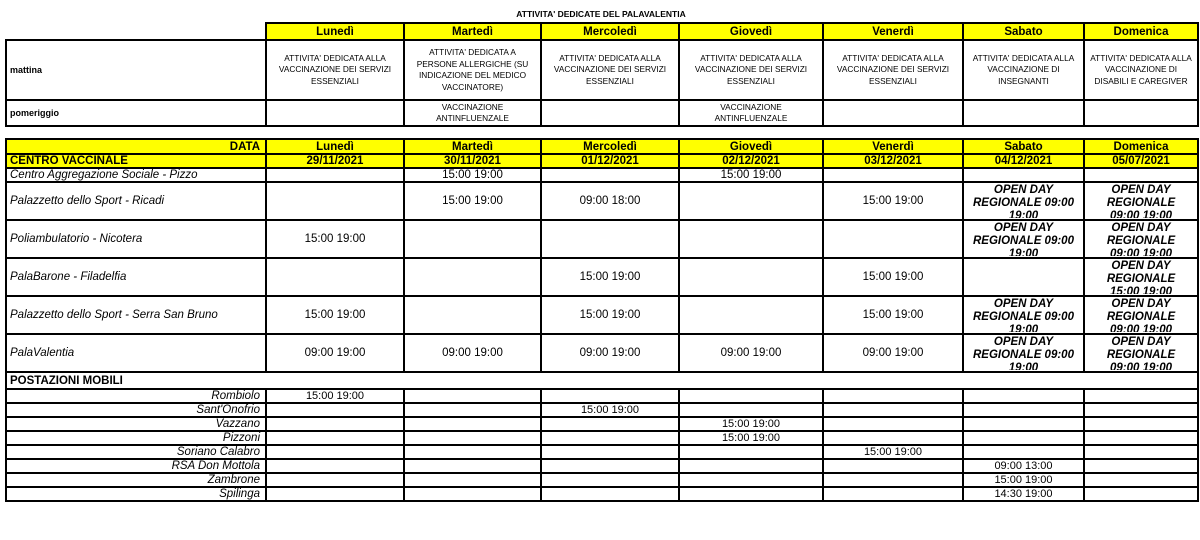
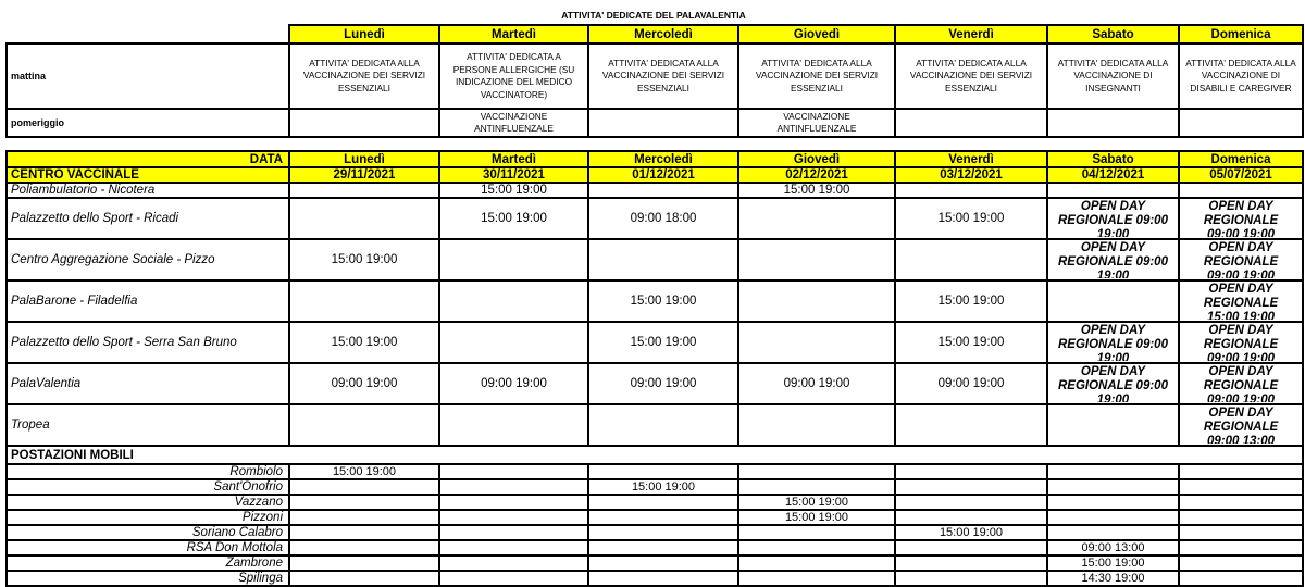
  ATTIVITA' DEDICATE DEL PALAVALENTIA
  	Lunedì	Martedì	Mercoledì	Giovedì	Venerdì	Sabato	Domenica
  mattina	ATTIVITA' DEDICATA ALLA VACCINAZIONE DEI SERVIZI ESSENZIALI	ATTIVITA' DEDICATA A PERSONE ALLERGICHE (SU INDICAZIONE DEL MEDICO VACCINATORE)	ATTIVITA' DEDICATA ALLA VACCINAZIONE DEI SERVIZI ESSENZIALI	ATTIVITA' DEDICATA ALLA VACCINAZIONE DEI SERVIZI ESSENZIALI	ATTIVITA' DEDICATA ALLA VACCINAZIONE DEI SERVIZI ESSENZIALI	ATTIVITA' DEDICATA ALLA VACCINAZIONE DI INSEGNANTI	ATTIVITA' DEDICATA ALLA VACCINAZIONE DI DISABILI E CAREGIVER
  pomeriggio		VACCINAZIONE ANTINFLUENZALE		VACCINAZIONE ANTINFLUENZALE
  DATA	Lunedì	Martedì	Mercoledì	Giovedì	Venerdì	Sabato	Domenica
  CENTRO VACCINALE	29/11/2021	30/11/2021	01/12/2021	02/12/2021	03/12/2021	04/12/2021	05/07/2021
- Centro Aggregazione Sociale - Pizzo		15:00 19:00		15:00 19:00
+ Poliambulatorio - Nicotera		15:00 19:00		15:00 19:00
  Palazzetto dello Sport - Ricadi		15:00 19:00	09:00 18:00		15:00 19:00	OPEN DAY REGIONALE 09:00 19:00	OPEN DAY REGIONALE 09:00 19:00
- Poliambulatorio - Nicotera	15:00 19:00					OPEN DAY REGIONALE 09:00 19:00	OPEN DAY REGIONALE 09:00 19:00
+ Centro Aggregazione Sociale - Pizzo	15:00 19:00					OPEN DAY REGIONALE 09:00 19:00	OPEN DAY REGIONALE 09:00 19:00
  PalaBarone - Filadelfia			15:00 19:00		15:00 19:00		OPEN DAY REGIONALE 15:00 19:00
  Palazzetto dello Sport - Serra San Bruno	15:00 19:00		15:00 19:00		15:00 19:00	OPEN DAY REGIONALE 09:00 19:00	OPEN DAY REGIONALE 09:00 19:00
  PalaValentia	09:00 19:00	09:00 19:00	09:00 19:00	09:00 19:00	09:00 19:00	OPEN DAY REGIONALE 09:00 19:00	OPEN DAY REGIONALE 09:00 19:00
+ Tropea							OPEN DAY REGIONALE 09:00 13:00
  POSTAZIONI MOBILI
  Rombiolo	15:00 19:00
  Sant'Onofrio			15:00 19:00
  Vazzano				15:00 19:00
  Pizzoni				15:00 19:00
  Soriano Calabro					15:00 19:00
  RSA Don Mottola						09:00 13:00
  Zambrone						15:00 19:00
  Spilinga						14:30 19:00
